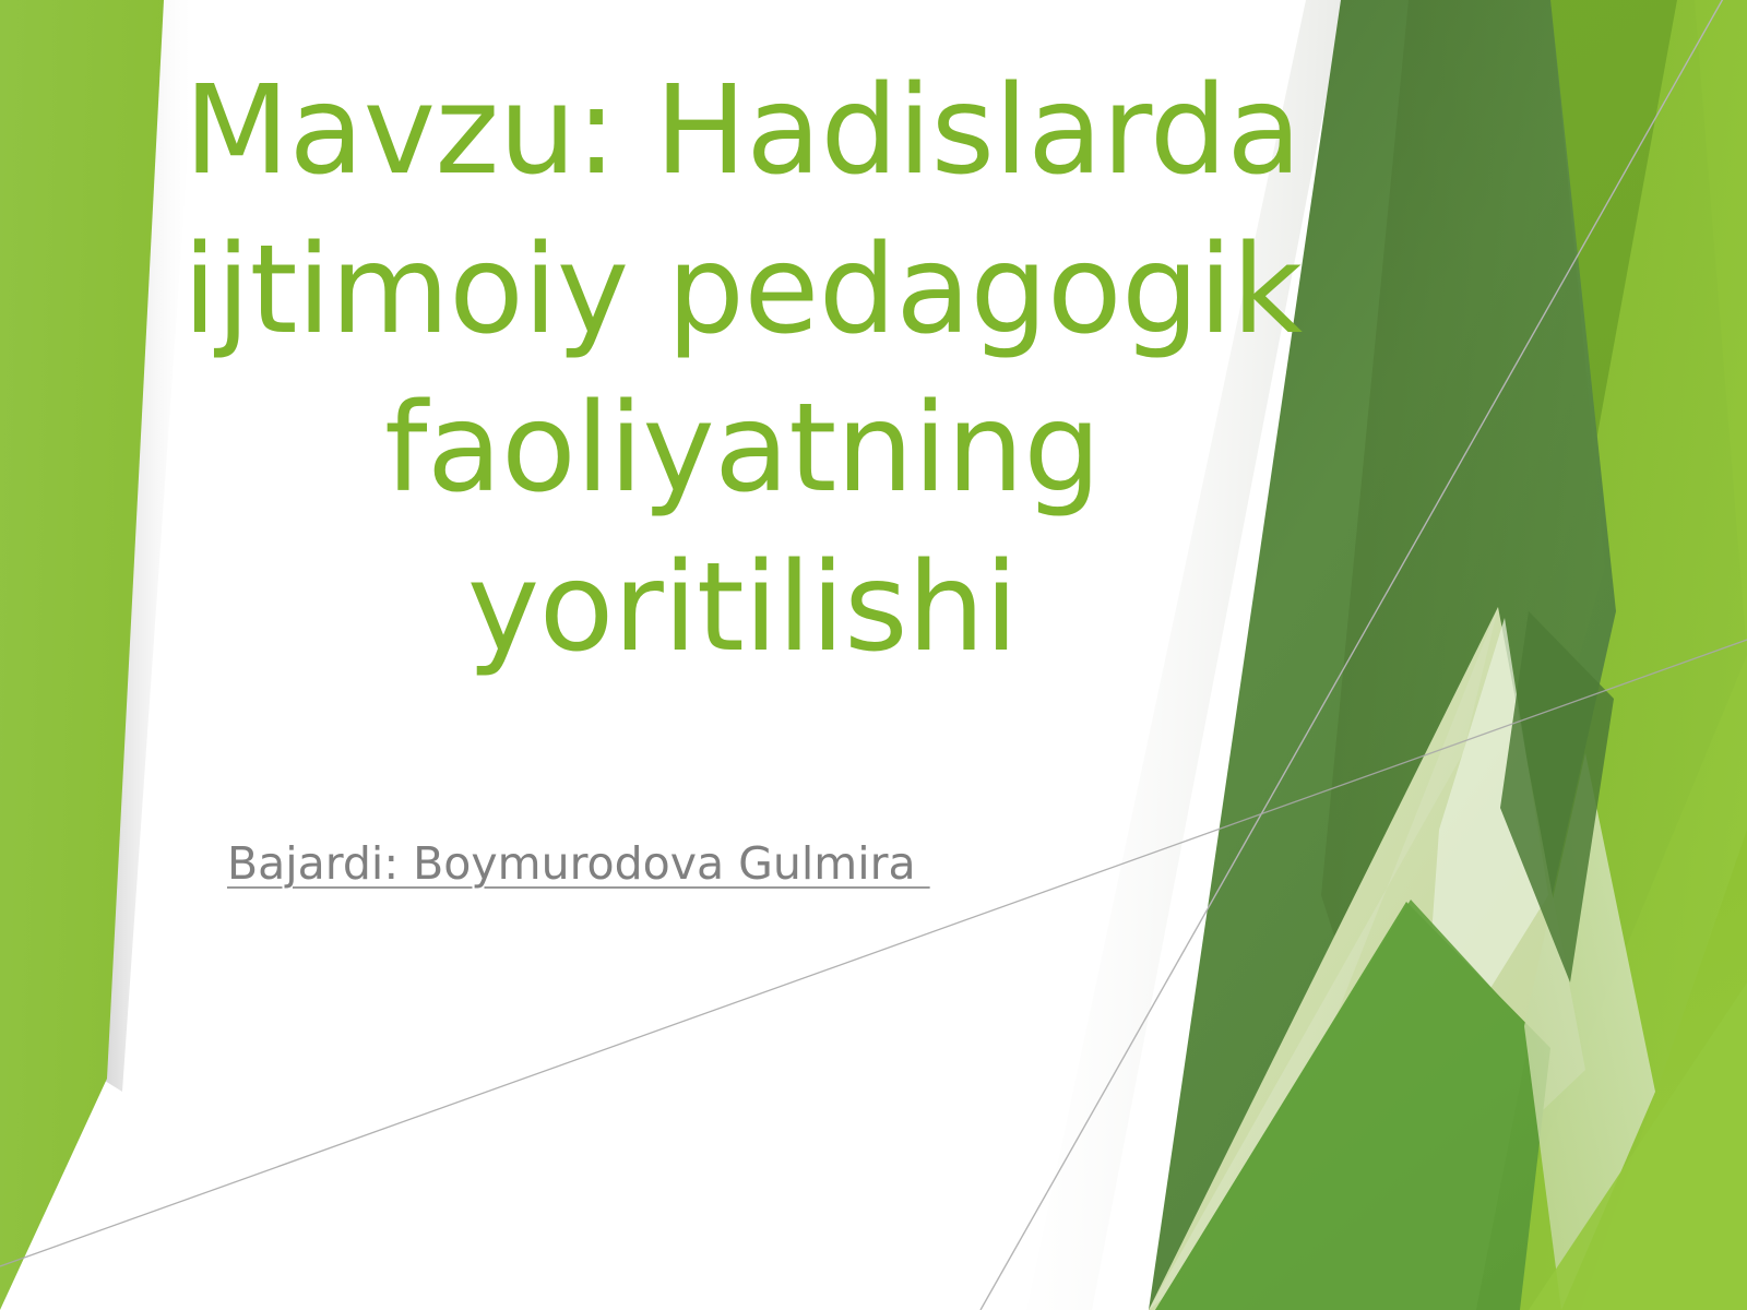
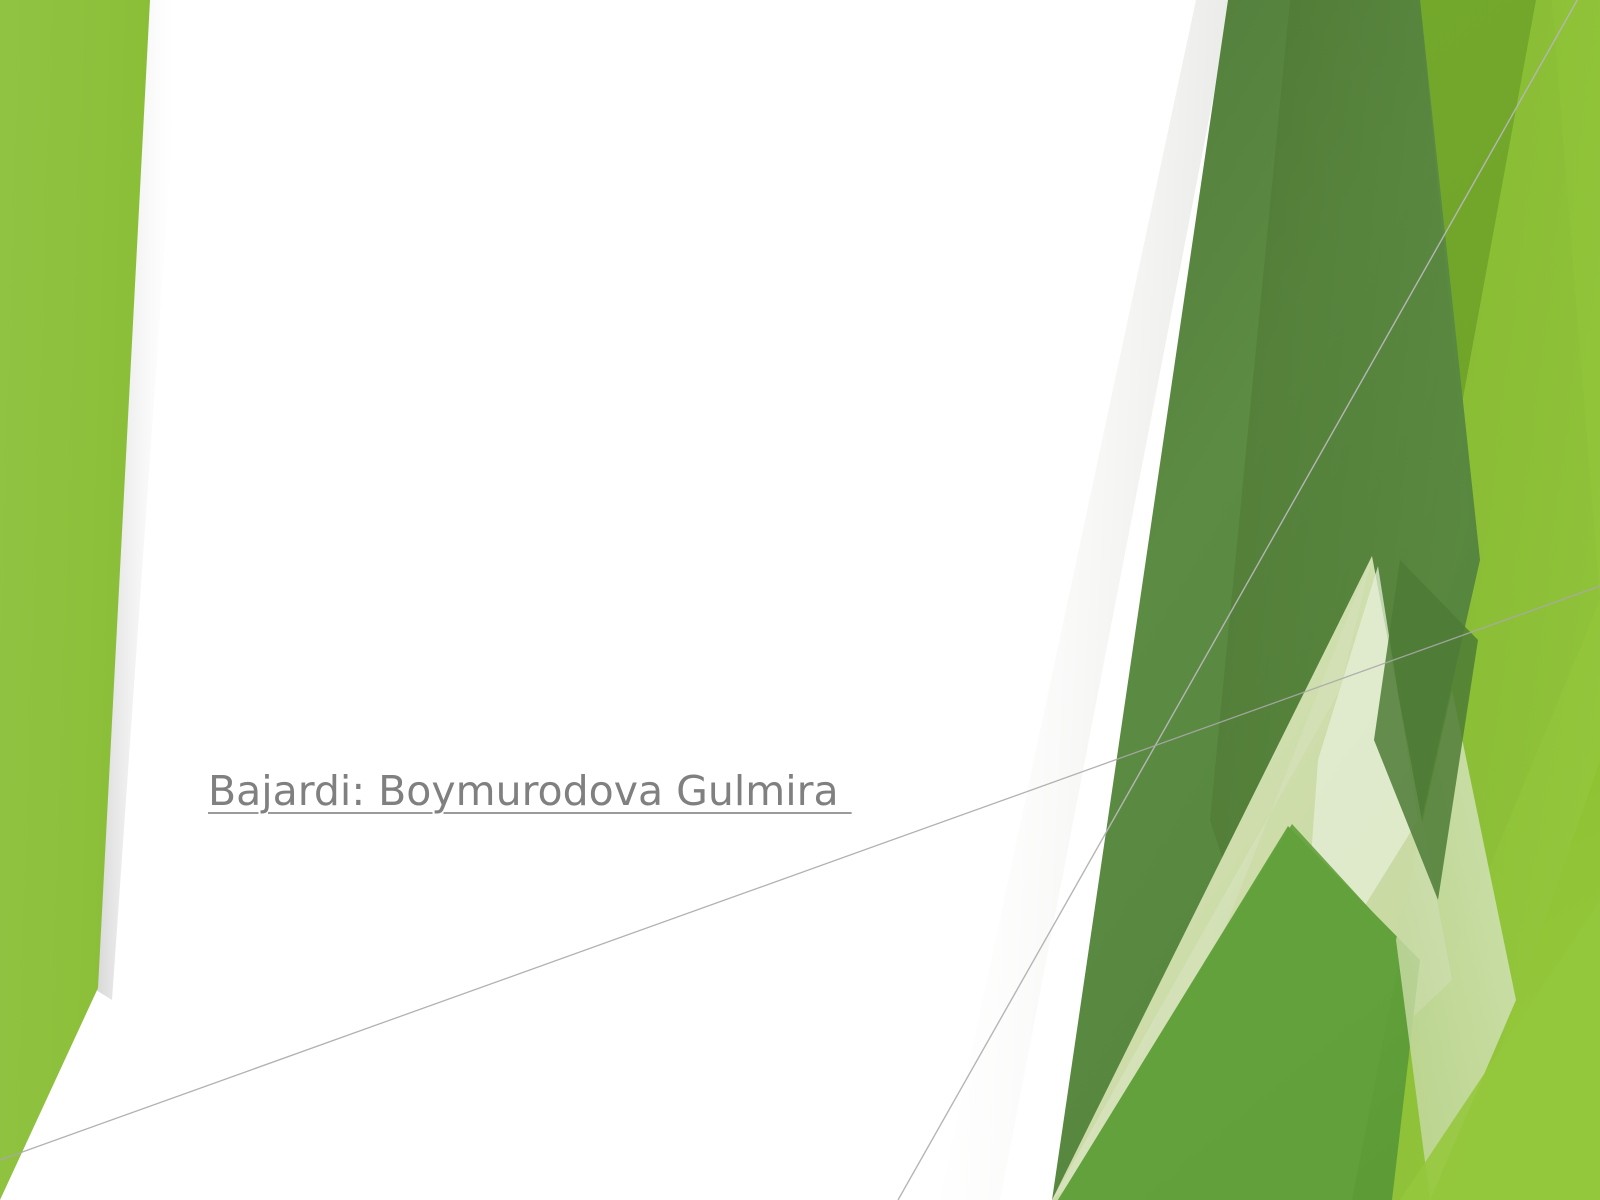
- Mavzu: Hadislarda ijtimoiy pedagogik faoliyatning yoritilishi
  Bajardi: Boymurodova Gulmira
